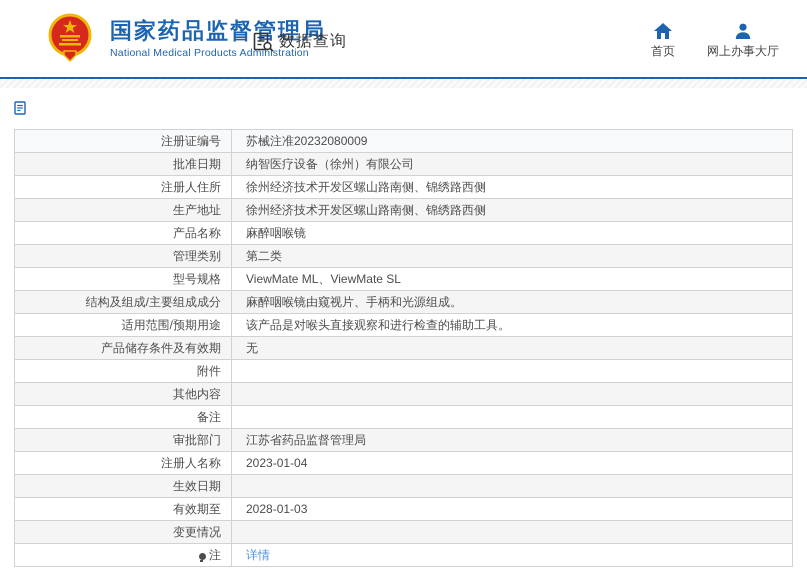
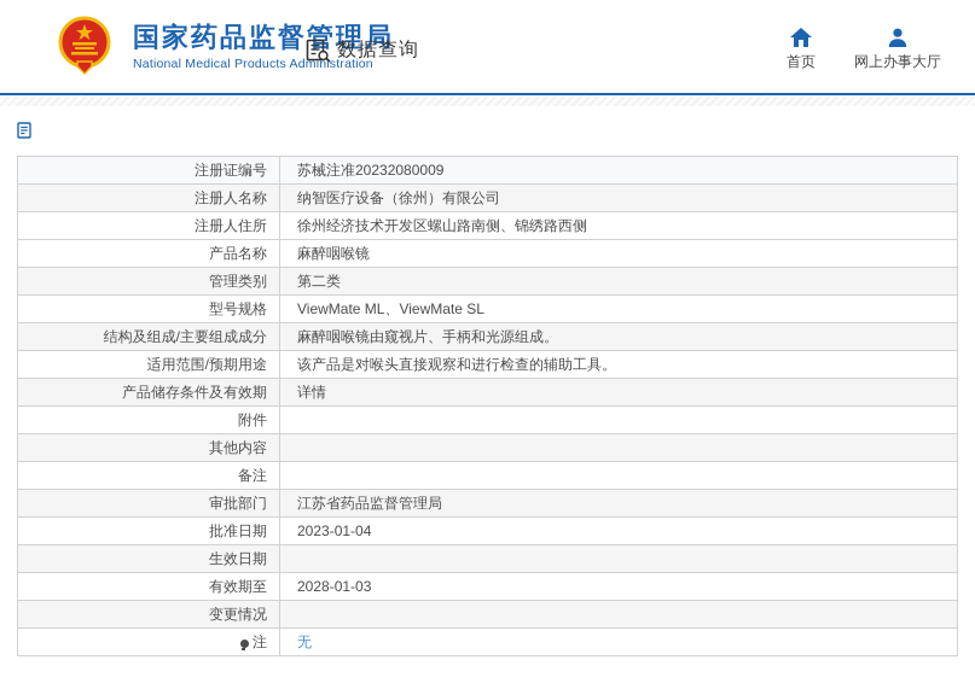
  国家药品监督管理局
  National Medical Products Administration
  数据查询
  首页
  网上办事大厅
  注册证编号	苏械注准20232080009
- 批准日期	纳智医疗设备（徐州）有限公司
+ 注册人名称	纳智医疗设备（徐州）有限公司
  注册人住所	徐州经济技术开发区螺山路南侧、锦绣路西侧
- 生产地址	徐州经济技术开发区螺山路南侧、锦绣路西侧
  产品名称	麻醉咽喉镜
  管理类别	第二类
  型号规格	ViewMate ML、ViewMate SL
  结构及组成/主要组成成分	麻醉咽喉镜由窥视片、手柄和光源组成。
  适用范围/预期用途	该产品是对喉头直接观察和进行检查的辅助工具。
- 产品储存条件及有效期	无
+ 产品储存条件及有效期	详情
  附件
  其他内容
  备注
  审批部门	江苏省药品监督管理局
- 注册人名称	2023-01-04
+ 批准日期	2023-01-04
  生效日期
  有效期至	2028-01-03
  变更情况
- 注	详情
+ 注	无
